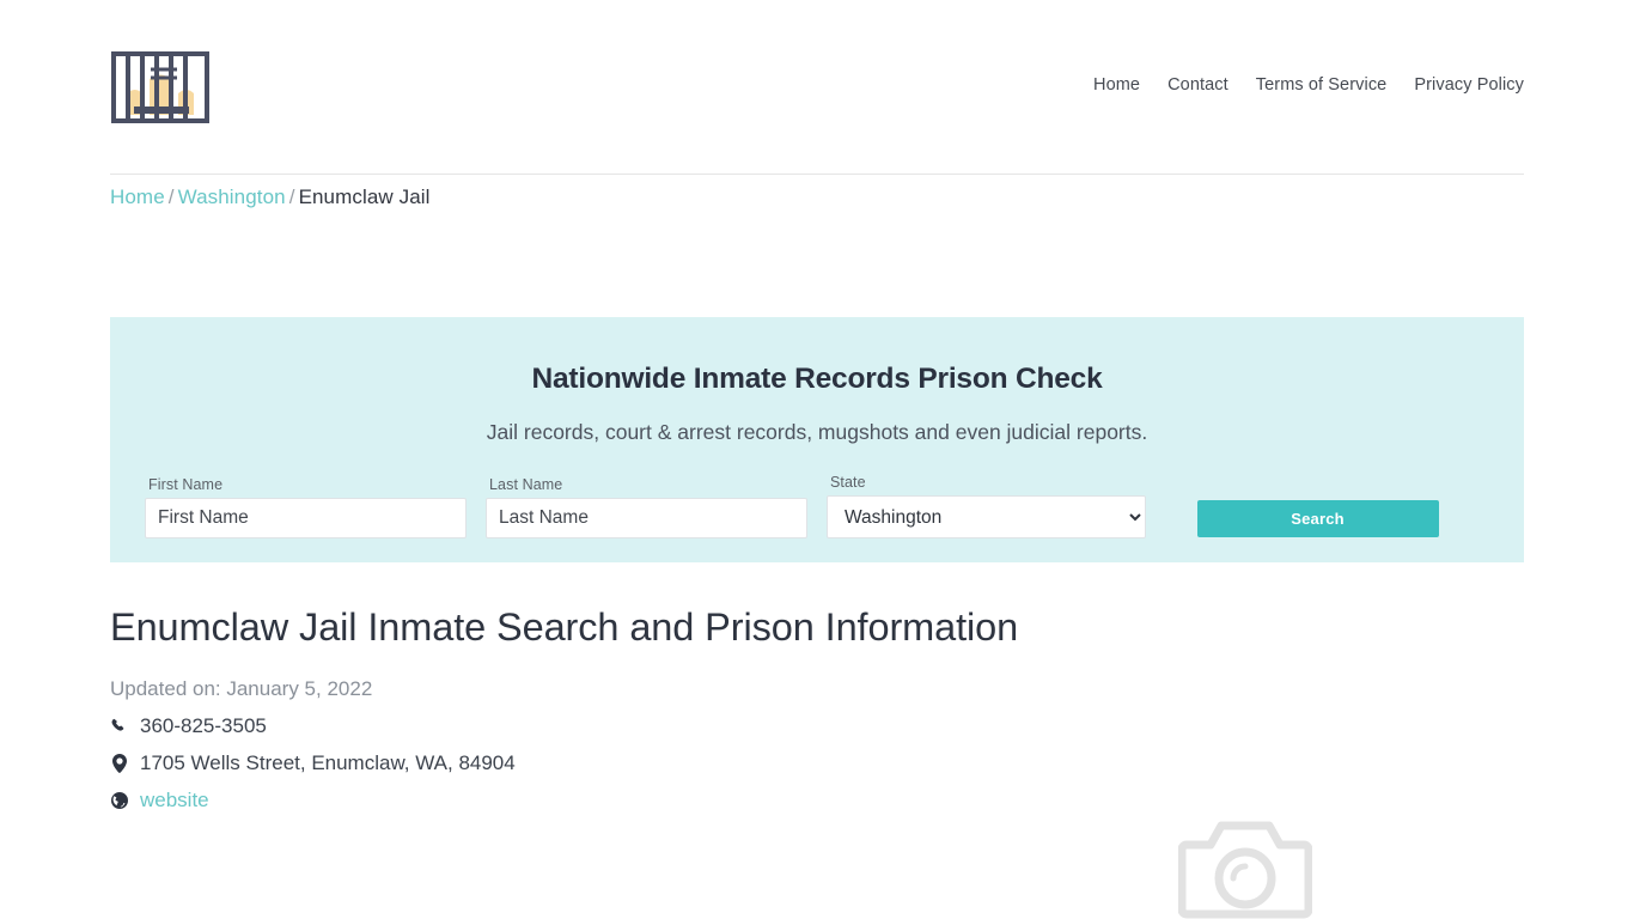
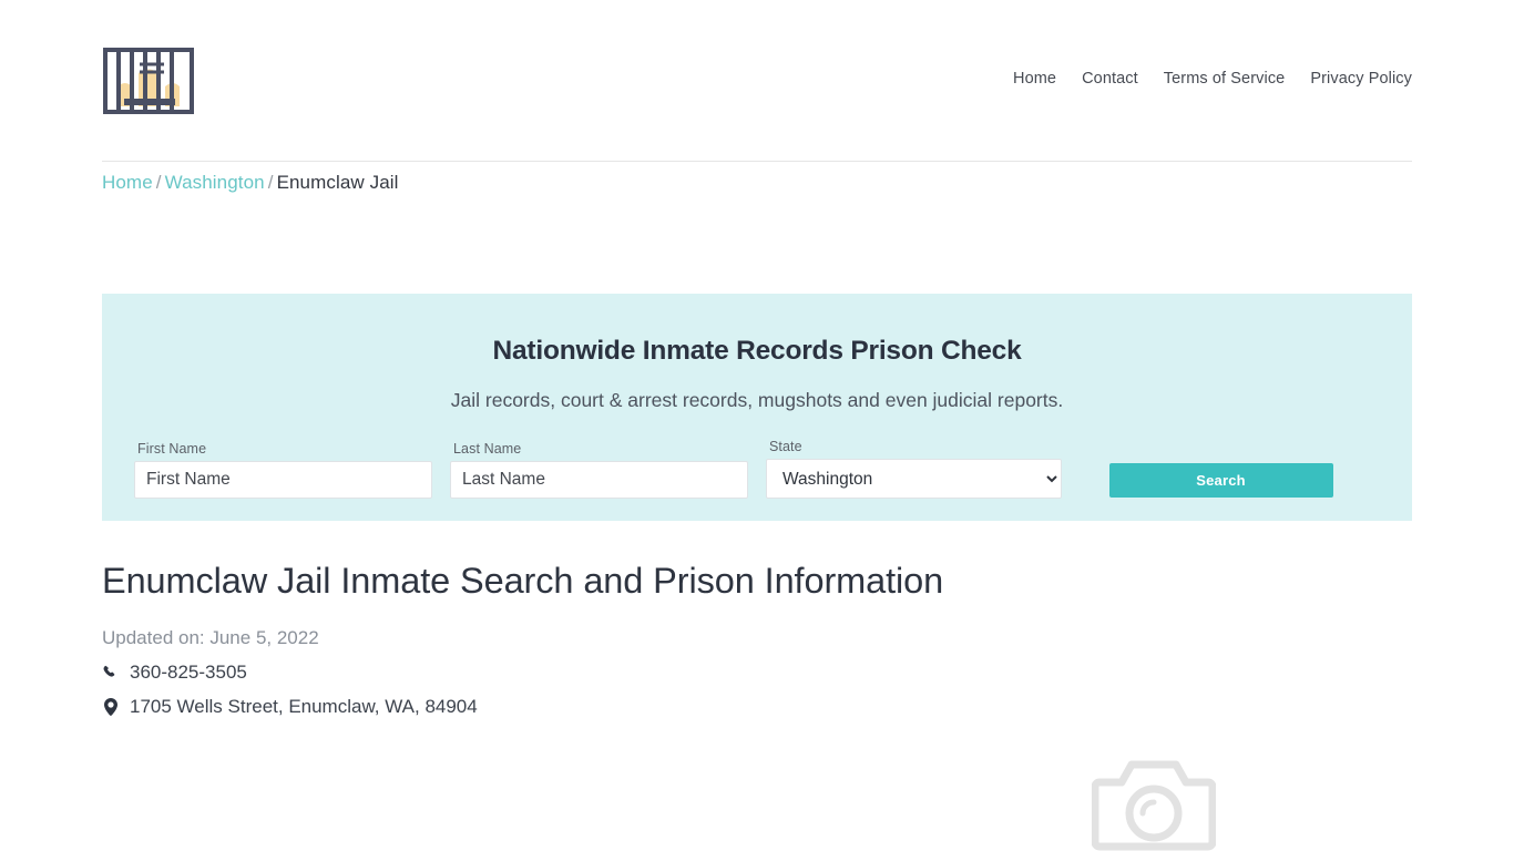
  Home
  Contact
  Terms of Service
  Privacy Policy
  Home / Washington / Enumclaw Jail
  Nationwide Inmate Records Prison Check
  Jail records, court & arrest records, mugshots and even judicial reports.
  First Name
  First Name
  Last Name
  Last Name
  State
  Washington
  Search
  Enumclaw Jail Inmate Search and Prison Information
- Updated on: January 5, 2022
+ Updated on: June 5, 2022
  360-825-3505
  1705 Wells Street, Enumclaw, WA, 84904
- website
